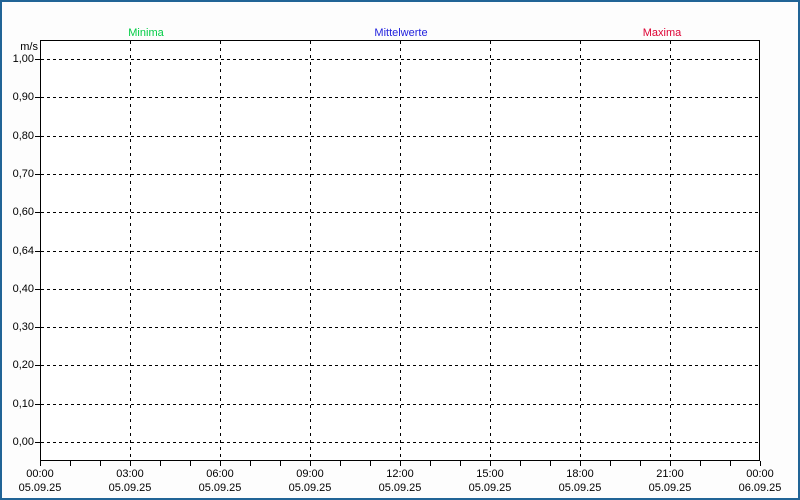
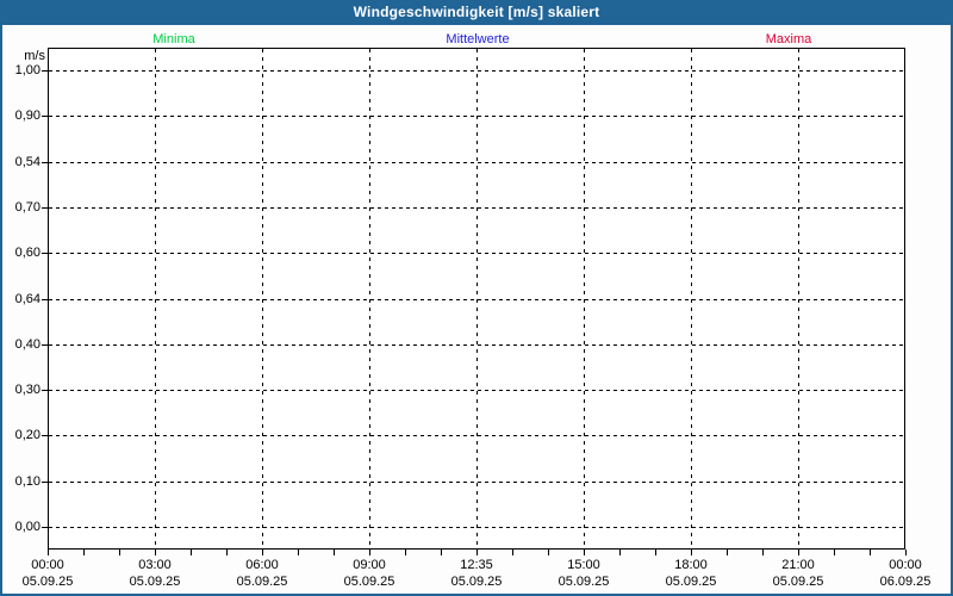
+ Windgeschwindigkeit [m/s] skaliert
  Minima
  Mittelwerte
  Maxima
  m/s
  1,00
  0,90
- 0,80
+ 0,54
  0,70
  0,60
  0,64
  0,40
  0,30
  0,20
  0,10
  0,00
  00:00
  05.09.25
  03:00
  05.09.25
  06:00
  05.09.25
  09:00
  05.09.25
- 12:00
+ 12:35
  05.09.25
  15:00
  05.09.25
  18:00
  05.09.25
  21:00
  05.09.25
  00:00
  06.09.25
